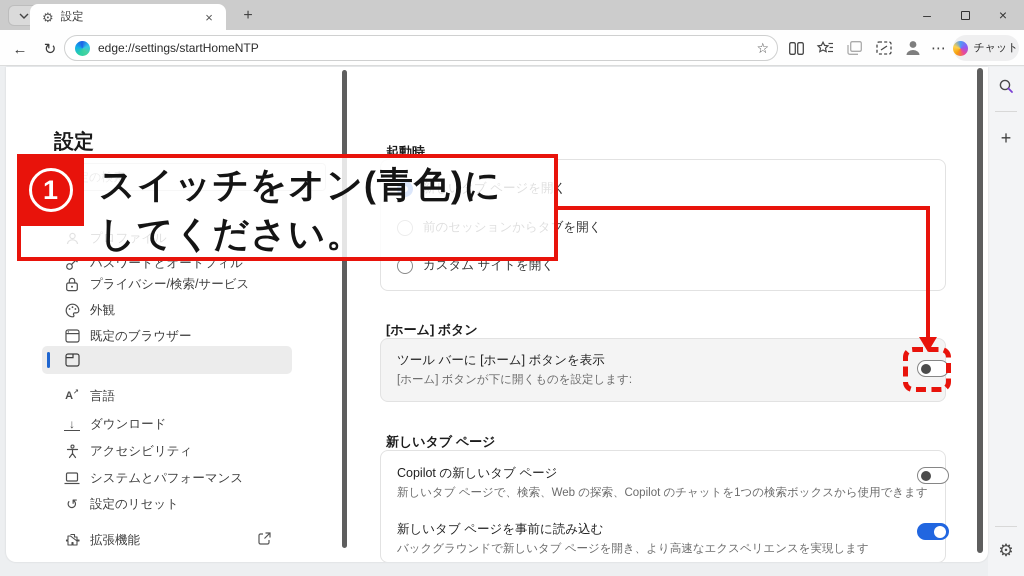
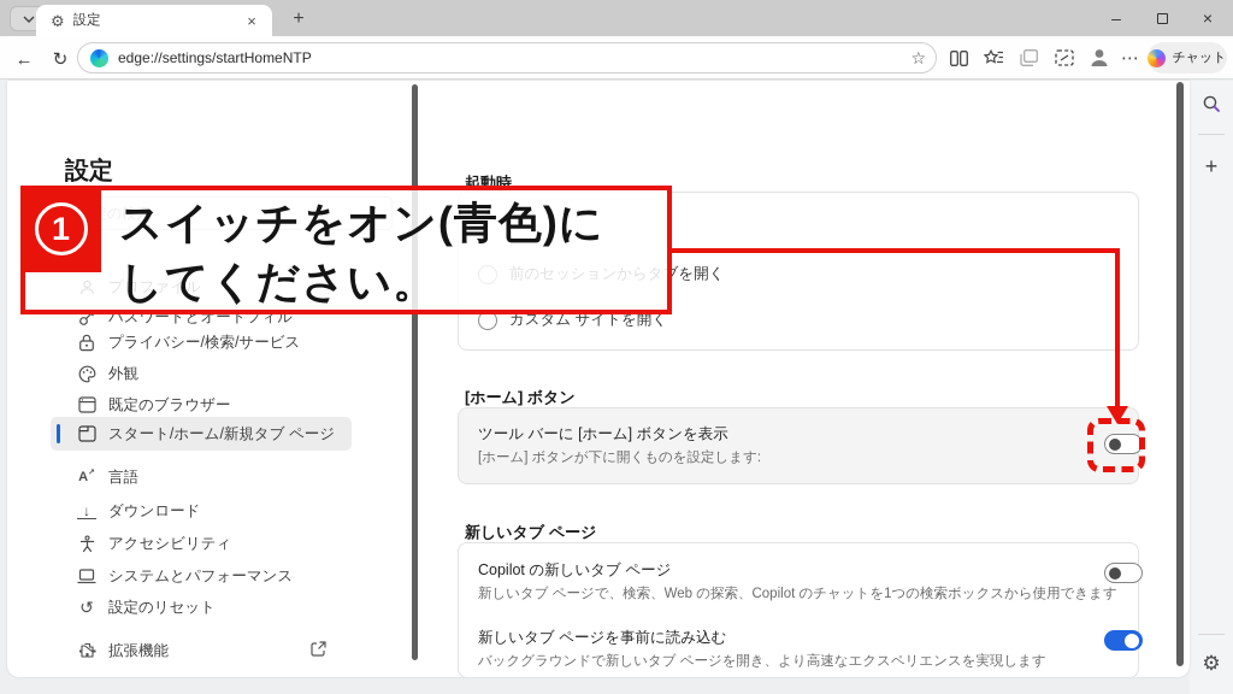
  ⚙
  設定
  ×
  +
  –
  ×
  ←
  ↻
  edge://settings/startHomeNTP
  ☆
  ⋯
  チャット
  +
  ⚙
  設定
  プロファイル
  パスワードとオートフィル
  プライバシー/検索/サービス
  外観
  既定のブラウザー
+ スタート/ホーム/新規タブ ページ
  A
  言語
  ↓
  ダウンロード
  アクセシビリティ
  システムとパフォーマンス
  ↺
  設定のリセット
  拡張機能
  起動時
- 新しいタブ ページを開く
  前のセッションからタブを開く
  カスタム サイトを開く
  [ホーム] ボタン
  ツール バーに [ホーム] ボタンを表示
  [ホーム] ボタンが下に開くものを設定します:
  新しいタブ ページ
  Copilot の新しいタブ ページ
  新しいタブ ページで、検索、Web の探索、Copilot のチャットを1つの検索ボックスから使用できます
  新しいタブ ページを事前に読み込む
  バックグラウンドで新しいタブ ページを開き、より高速なエクスペリエンスを実現します
  1
  スイッチをオン(青色)に
  してください。
